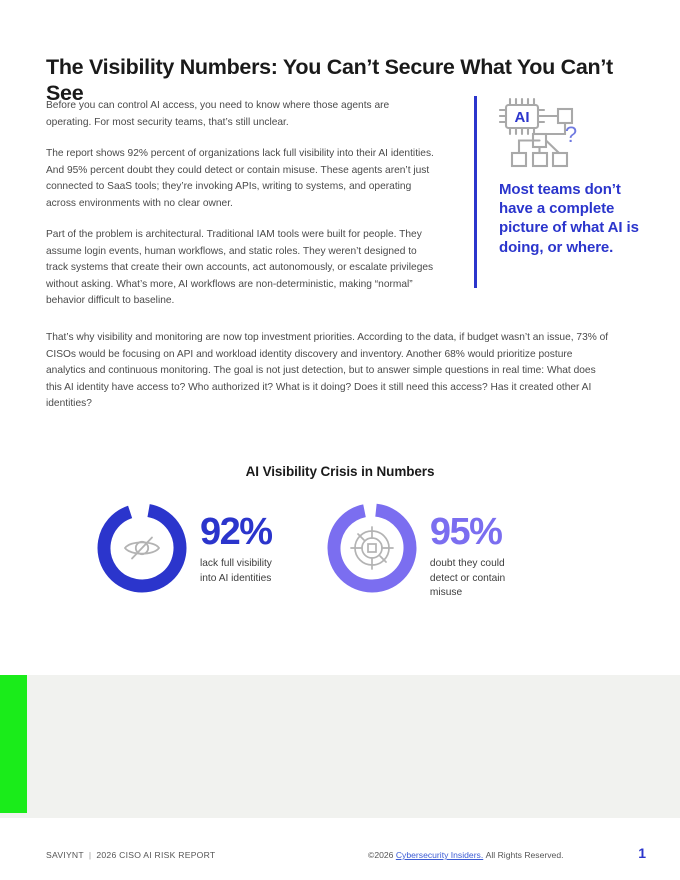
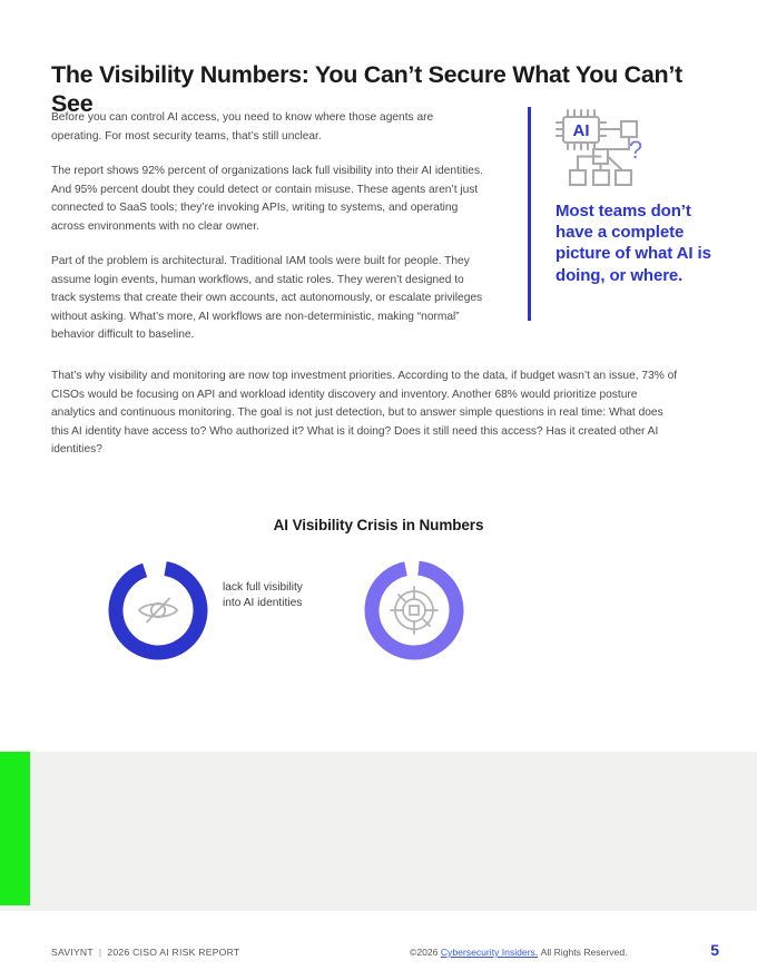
  The Visibility Numbers: You Can’t Secure What You Can’t See
  Before you can control AI access, you need to know where those agents are operating. For most security teams, that’s still unclear.
  The report shows 92% percent of organizations lack full visibility into their AI identities. And 95% percent doubt they could detect or contain misuse. These agents aren’t just connected to SaaS tools; they’re invoking APIs, writing to systems, and operating across environments with no clear owner.
  Part of the problem is architectural. Traditional IAM tools were built for people. They assume login events, human workflows, and static roles. They weren’t designed to track systems that create their own accounts, act autonomously, or escalate privileges without asking. What’s more, AI workflows are non-deterministic, making “normal” behavior difficult to baseline.
  That’s why visibility and monitoring are now top investment priorities. According to the data, if budget wasn’t an issue, 73% of CISOs would be focusing on API and workload identity discovery and inventory. Another 68% would prioritize posture analytics and continuous monitoring. The goal is not just detection, but to answer simple questions in real time: What does this AI identity have access to? Who authorized it? What is it doing? Does it still need this access? Has it created other AI identities?
  AI
  ?
  Most teams don’t have a complete picture of what AI is doing, or where.
  AI Visibility Crisis in Numbers
- 92%
  lack full visibility
  into AI identities
- 95%
- doubt they could
- detect or contain
- misuse
  SAVIYNT | 2026 CISO AI RISK REPORT
  ©2026 Cybersecurity Insiders. All Rights Reserved.
- 1
+ 5
